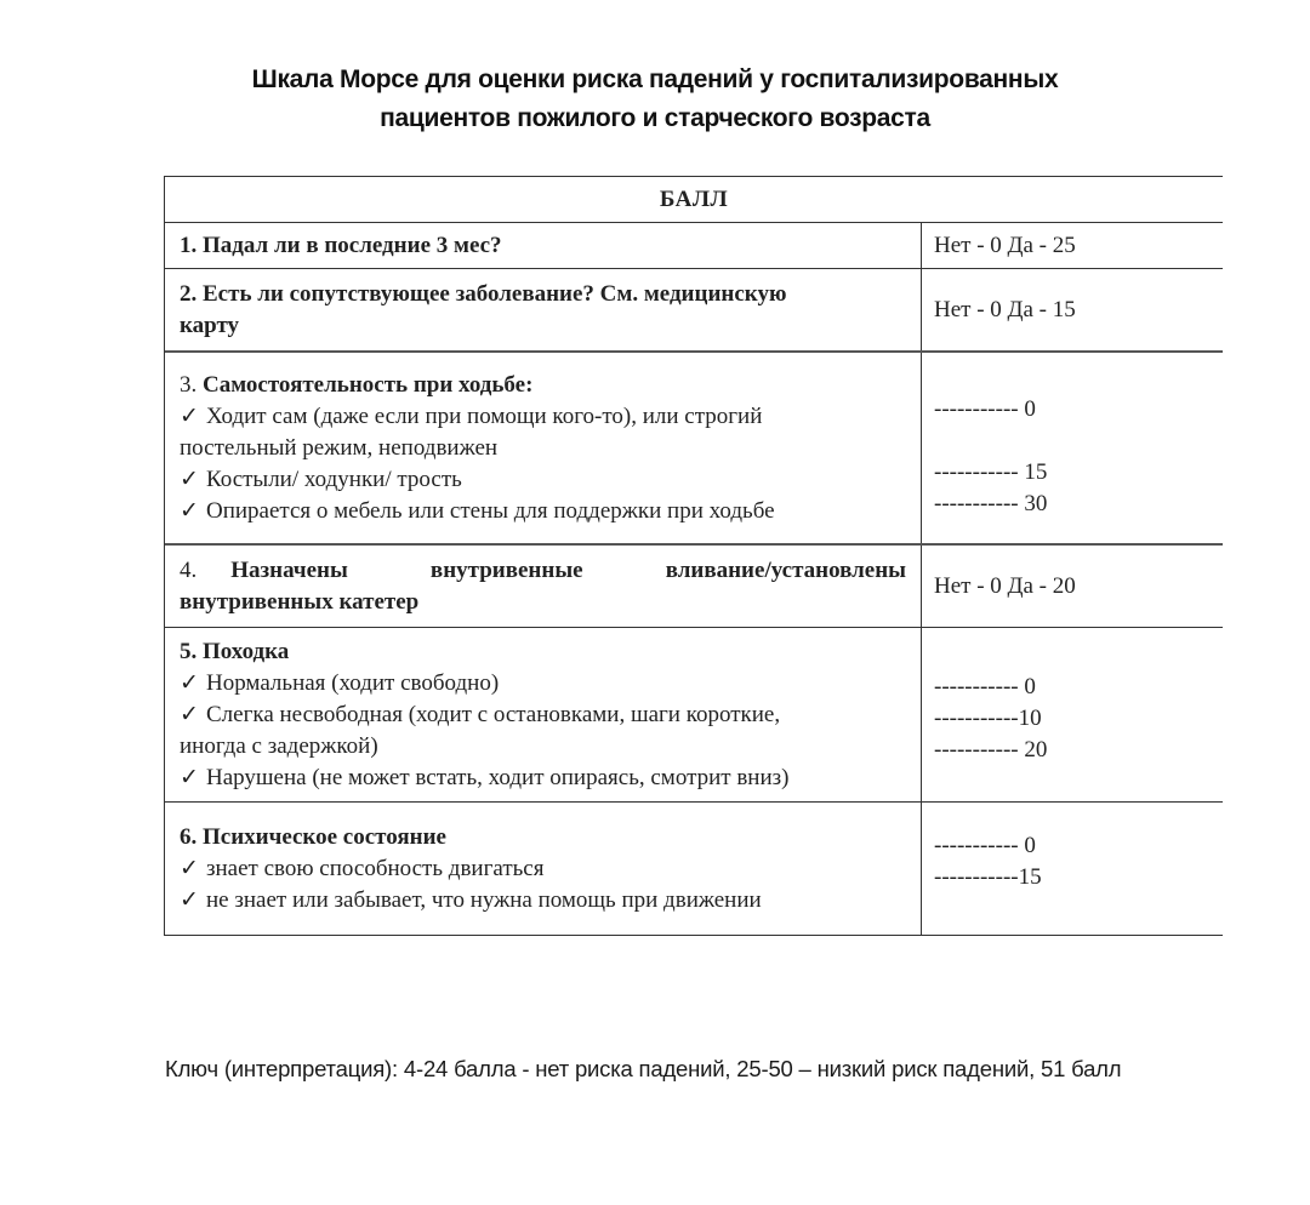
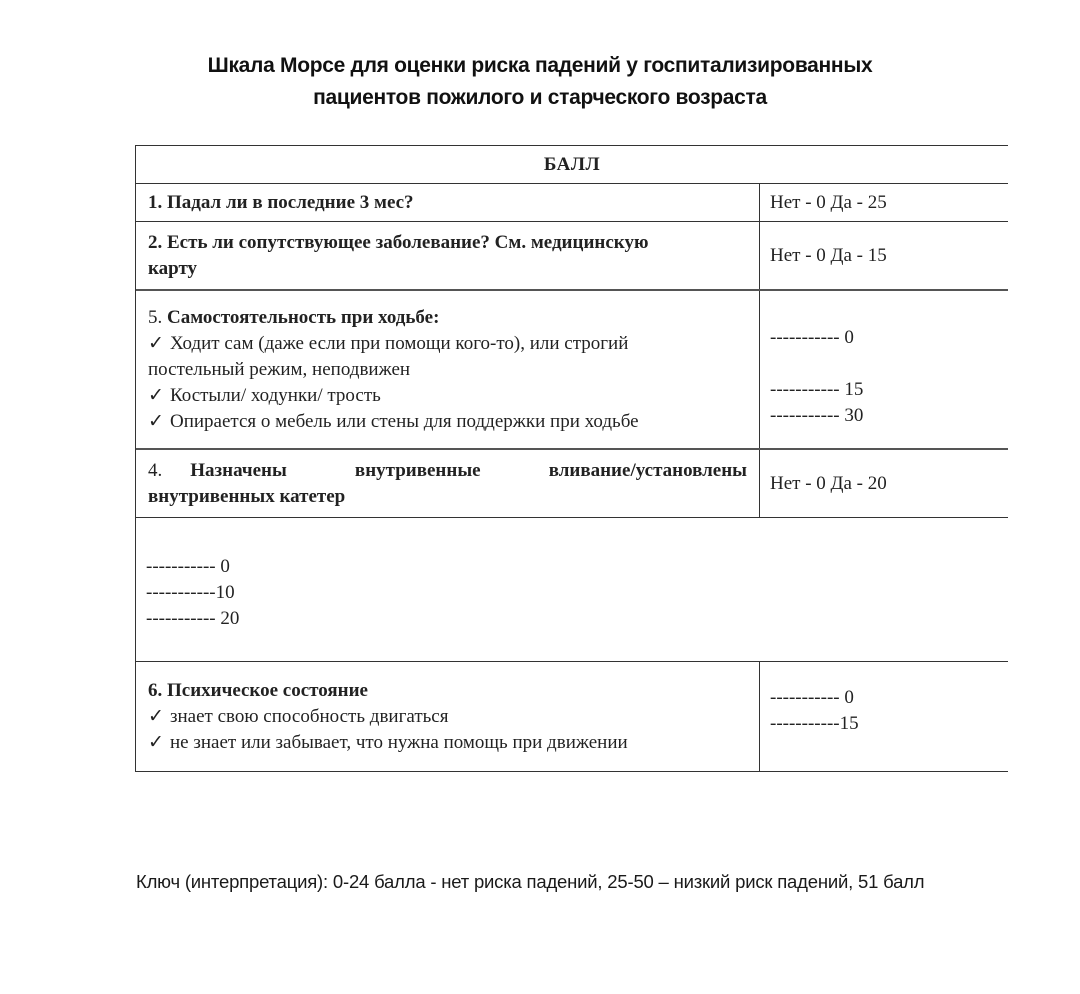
  Шкала Морсе для оценки риска падений у госпитализированных
  пациентов пожилого и старческого возраста
  БАЛЛ
  1. Падал ли в последние 3 мес?
  Нет - 0 Да - 25
  2. Есть ли сопутствующее заболевание? См. медицинскую
  карту
  Нет - 0 Да - 15
- 3. Самостоятельность при ходьбе:
+ 5. Самостоятельность при ходьбе:
  ✓ Ходит сам (даже если при помощи кого-то), или строгий
  постельный режим, неподвижен
  ✓ Костыли/ ходунки/ трость
  ✓ Опирается о мебель или стены для поддержки при ходьбе
  ----------- 0
  ----------- 15
  ----------- 30
  4.
  Назначены внутривенные вливание/установлены
  внутривенных катетер
  Нет - 0 Да - 20
- 5. Походка
- ✓ Нормальная (ходит свободно)
- ✓ Слегка несвободная (ходит с остановками, шаги короткие,
- иногда с задержкой)
- ✓ Нарушена (не может встать, ходит опираясь, смотрит вниз)
  ----------- 0
  -----------10
  ----------- 20
  6. Психическое состояние
  ✓ знает свою способность двигаться
  ✓ не знает или забывает, что нужна помощь при движении
  ----------- 0
  -----------15
- Ключ (интерпретация): 4-24 балла - нет риска падений, 25-50 – низкий риск падений, 51 балл
+ Ключ (интерпретация): 0-24 балла - нет риска падений, 25-50 – низкий риск падений, 51 балл
